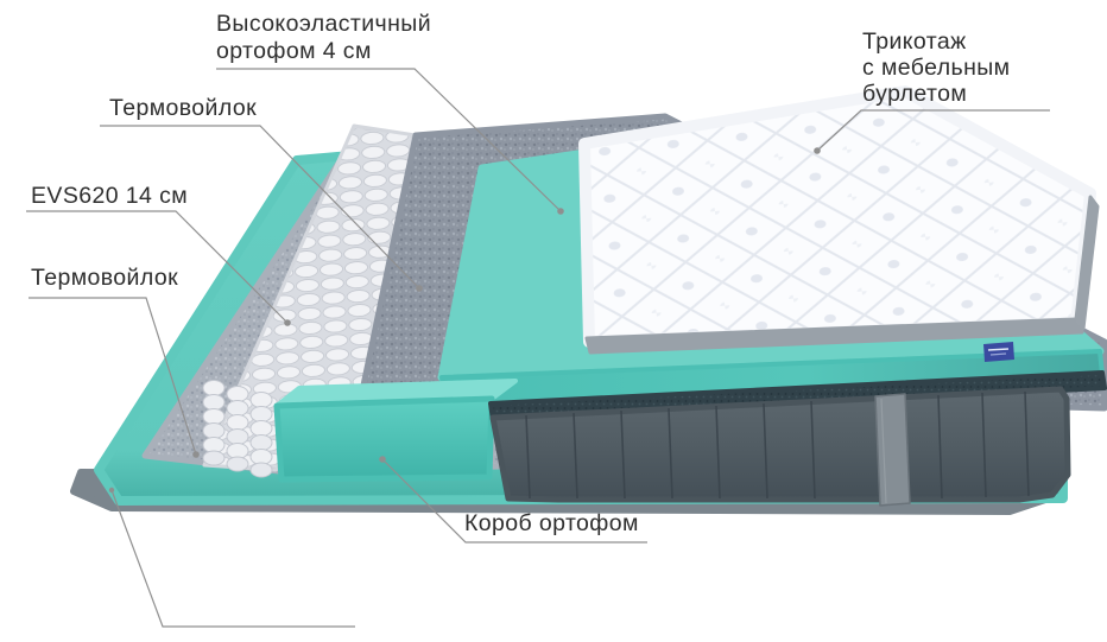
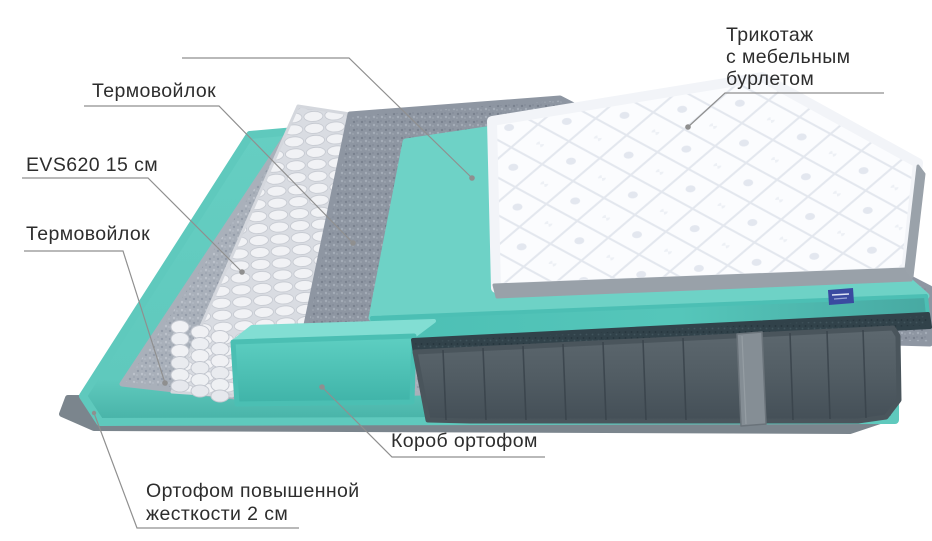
- Высокоэластичный
- ортофом 4 см
  Термовойлок
- EVS620 14 см
+ EVS620 15 см
  Термовойлок
  Трикотаж
  с мебельным
  бурлетом
  Короб ортофом
+ Ортофом повышенной
+ жесткости 2 см
